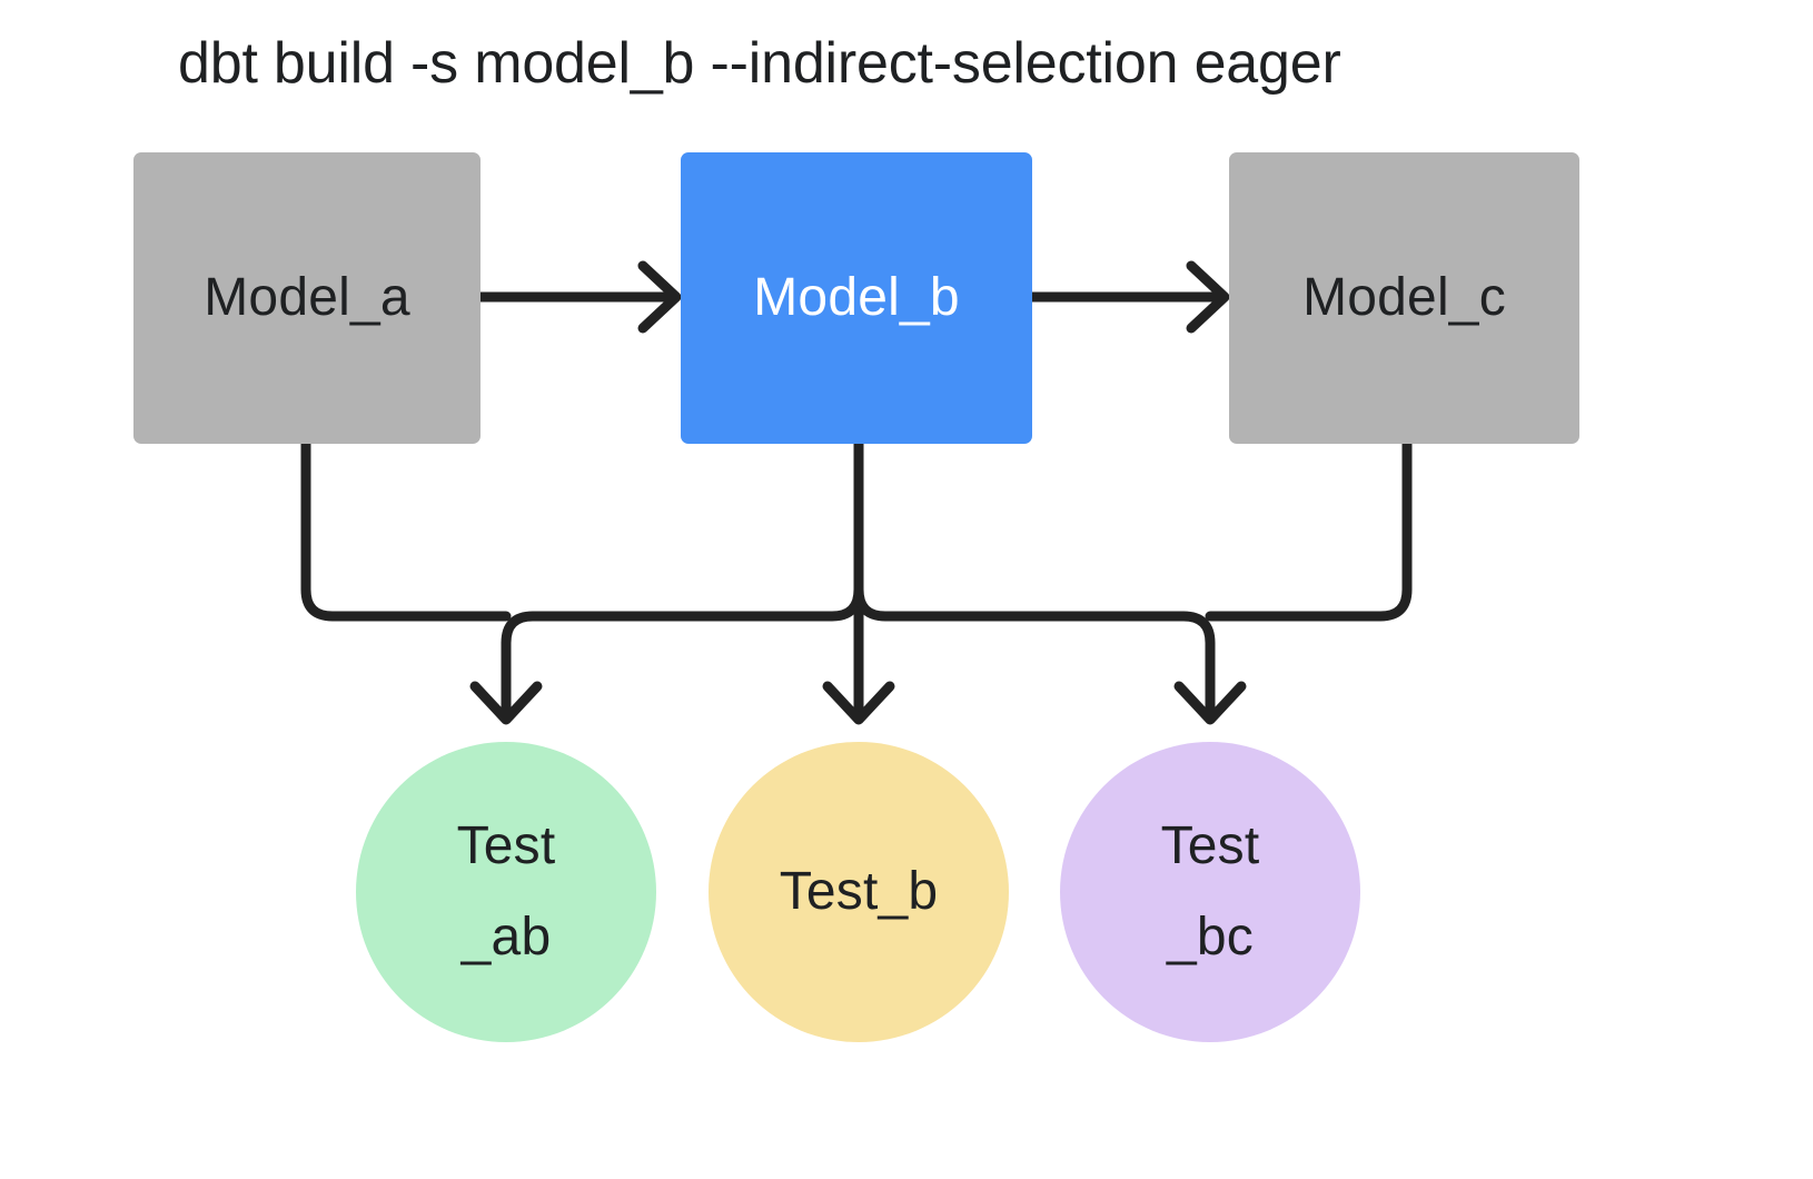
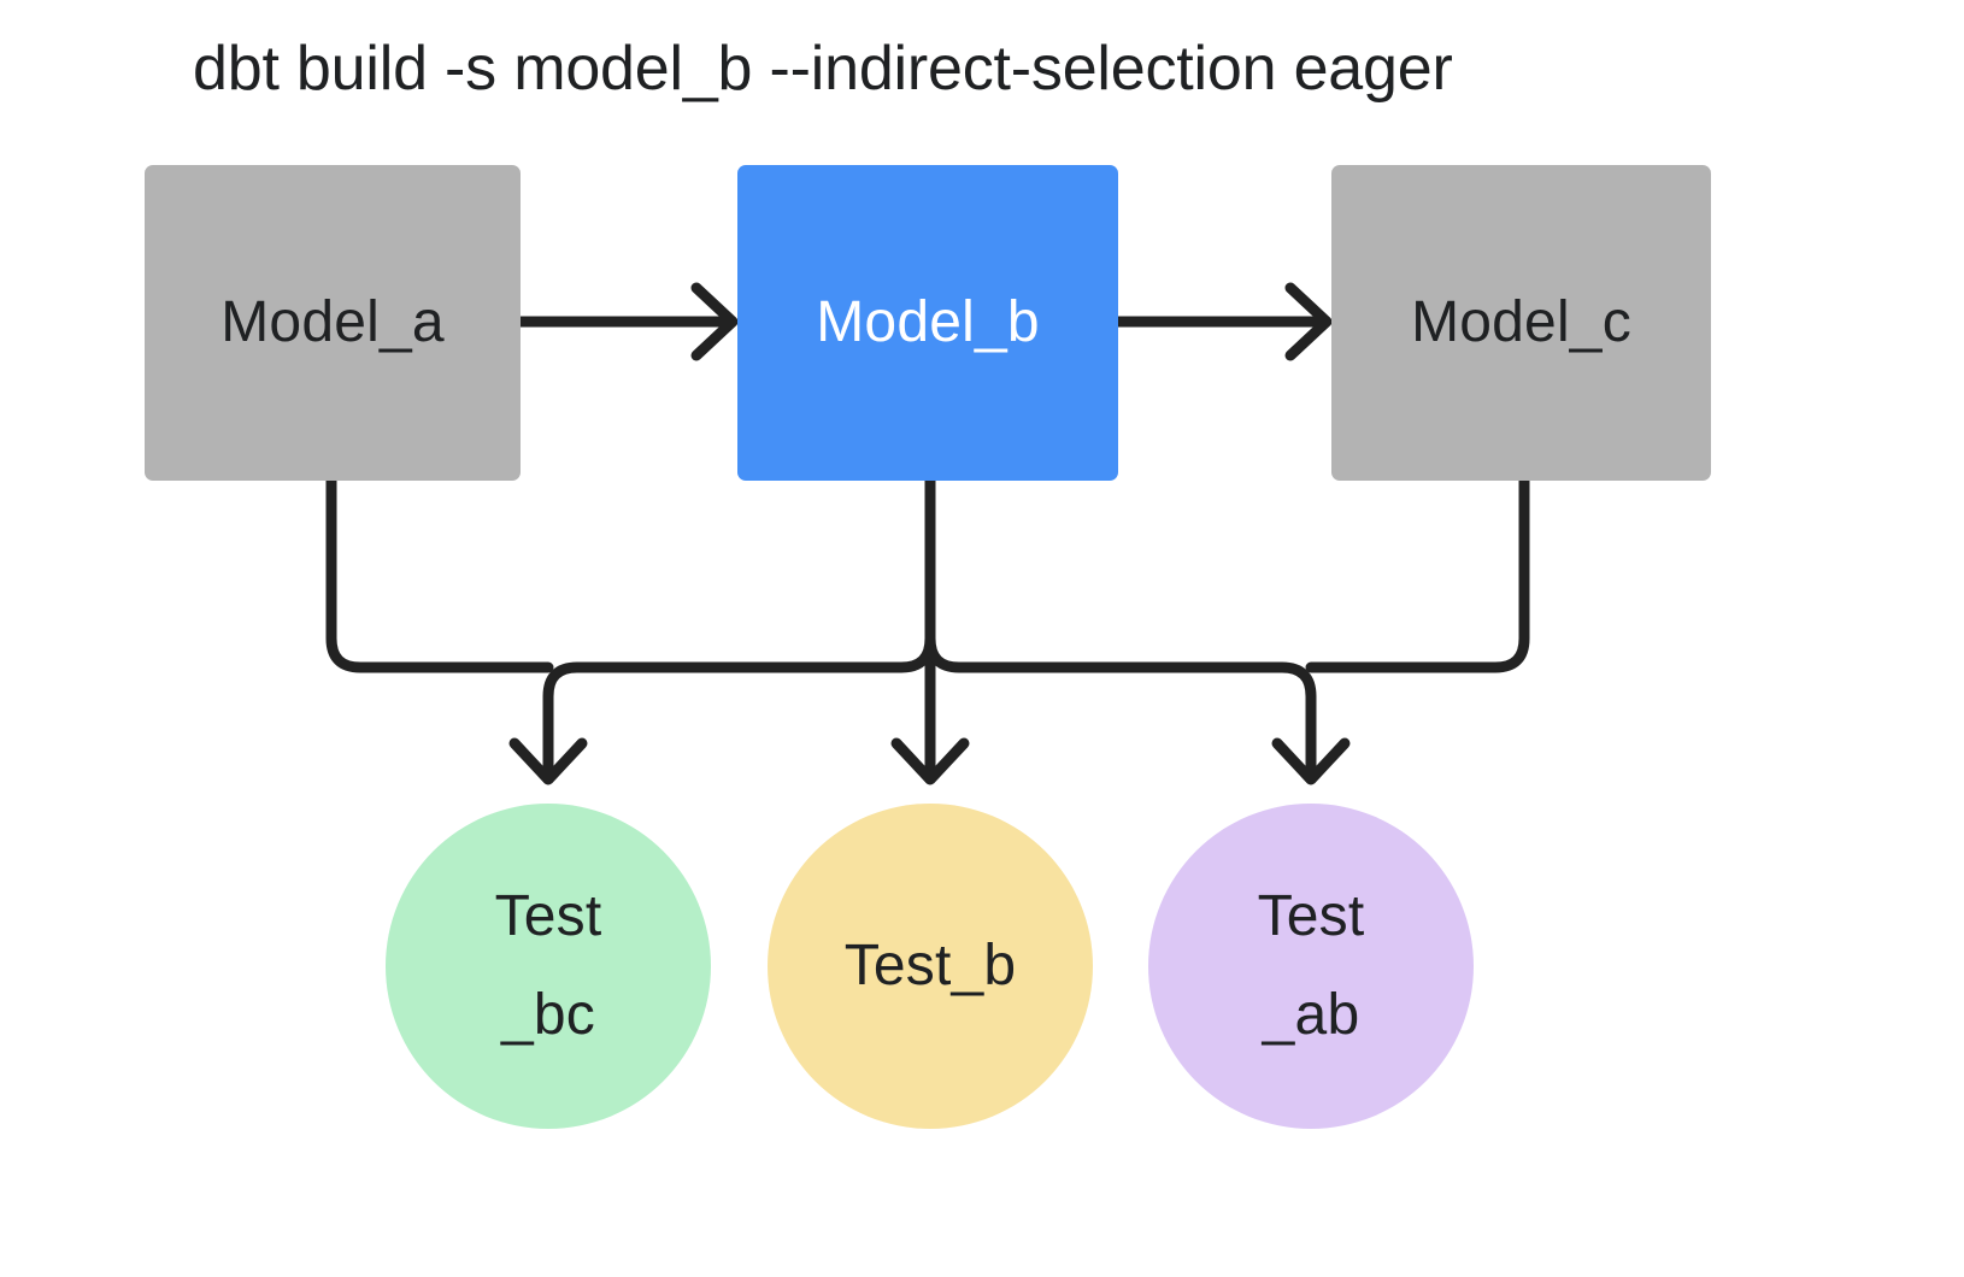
  dbt build -s model_b --indirect-selection eager
  Model_a
  Model_b
  Model_c
  Test
- _ab
+ _bc
  Test_b
  Test
- _bc
+ _ab
